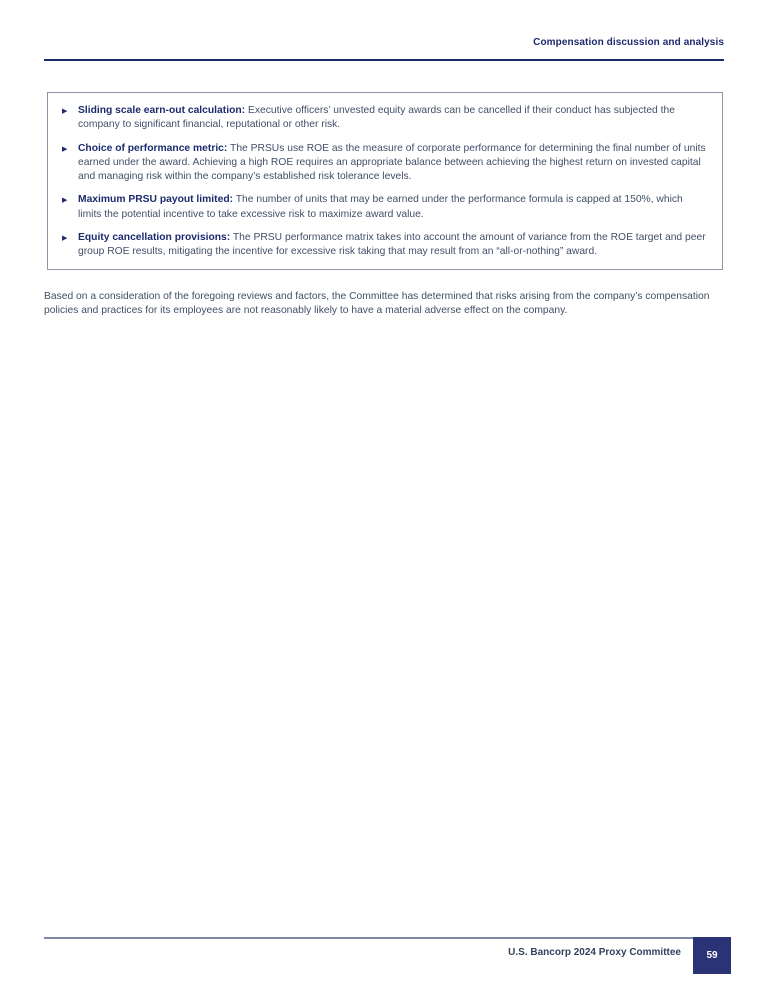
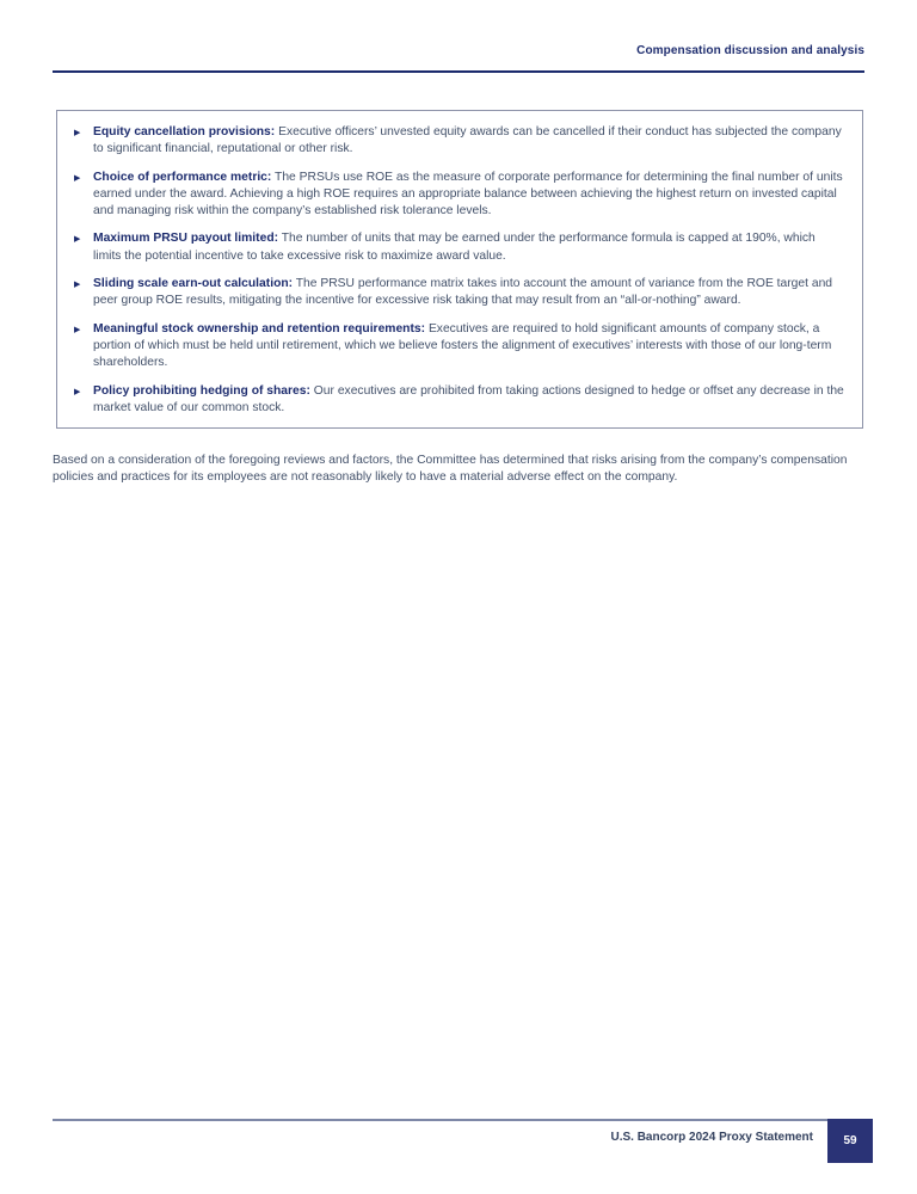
  Compensation discussion and analysis
- Sliding scale earn-out calculation: Executive officers’ unvested equity awards can be cancelled if their conduct has subjected the company to significant financial, reputational or other risk.
+ Equity cancellation provisions: Executive officers’ unvested equity awards can be cancelled if their conduct has subjected the company to significant financial, reputational or other risk.
  Choice of performance metric: The PRSUs use ROE as the measure of corporate performance for determining the final number of units earned under the award. Achieving a high ROE requires an appropriate balance between achieving the highest return on invested capital and managing risk within the company’s established risk tolerance levels.
- Maximum PRSU payout limited: The number of units that may be earned under the performance formula is capped at 150%, which limits the potential incentive to take excessive risk to maximize award value.
+ Maximum PRSU payout limited: The number of units that may be earned under the performance formula is capped at 190%, which limits the potential incentive to take excessive risk to maximize award value.
- Equity cancellation provisions: The PRSU performance matrix takes into account the amount of variance from the ROE target and peer group ROE results, mitigating the incentive for excessive risk taking that may result from an “all-or-nothing” award.
+ Sliding scale earn-out calculation: The PRSU performance matrix takes into account the amount of variance from the ROE target and peer group ROE results, mitigating the incentive for excessive risk taking that may result from an “all-or-nothing” award.
+ Meaningful stock ownership and retention requirements: Executives are required to hold significant amounts of company stock, a portion of which must be held until retirement, which we believe fosters the alignment of executives’ interests with those of our long-term shareholders.
+ Policy prohibiting hedging of shares: Our executives are prohibited from taking actions designed to hedge or offset any decrease in the market value of our common stock.
  Based on a consideration of the foregoing reviews and factors, the Committee has determined that risks arising from the company’s compensation policies and practices for its employees are not reasonably likely to have a material adverse effect on the company.
- U.S. Bancorp 2024 Proxy Committee
+ U.S. Bancorp 2024 Proxy Statement
  59
